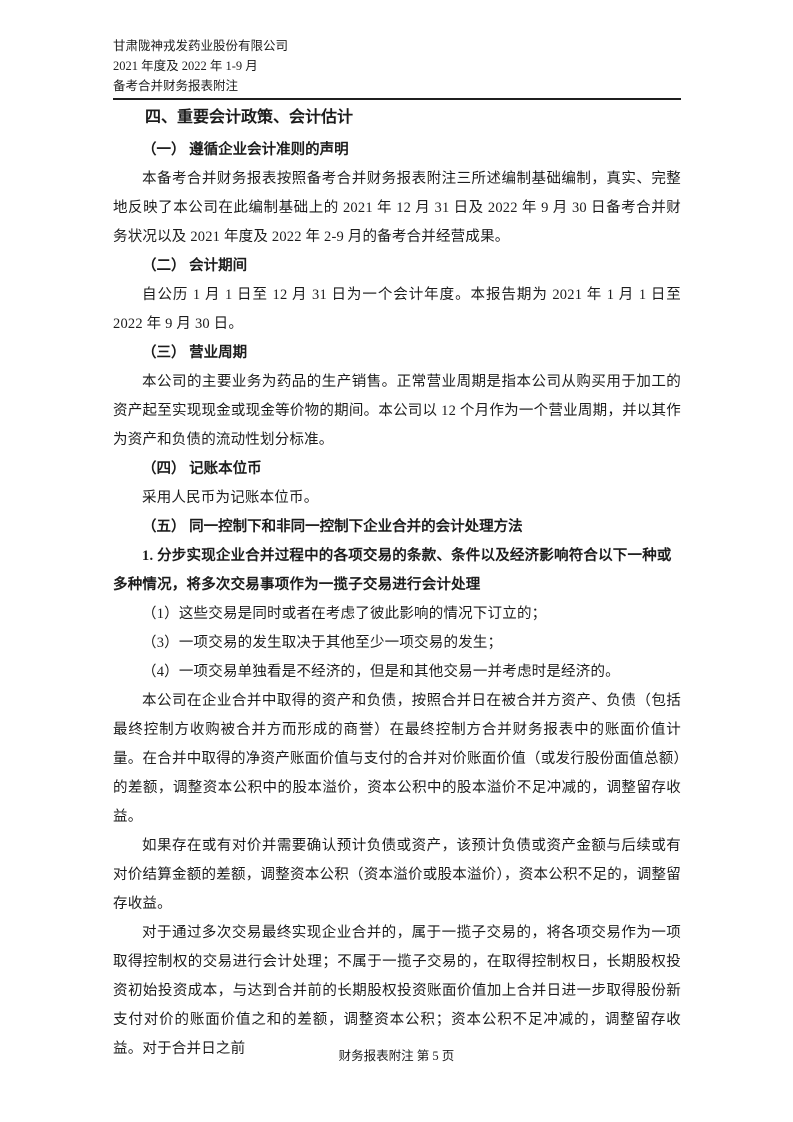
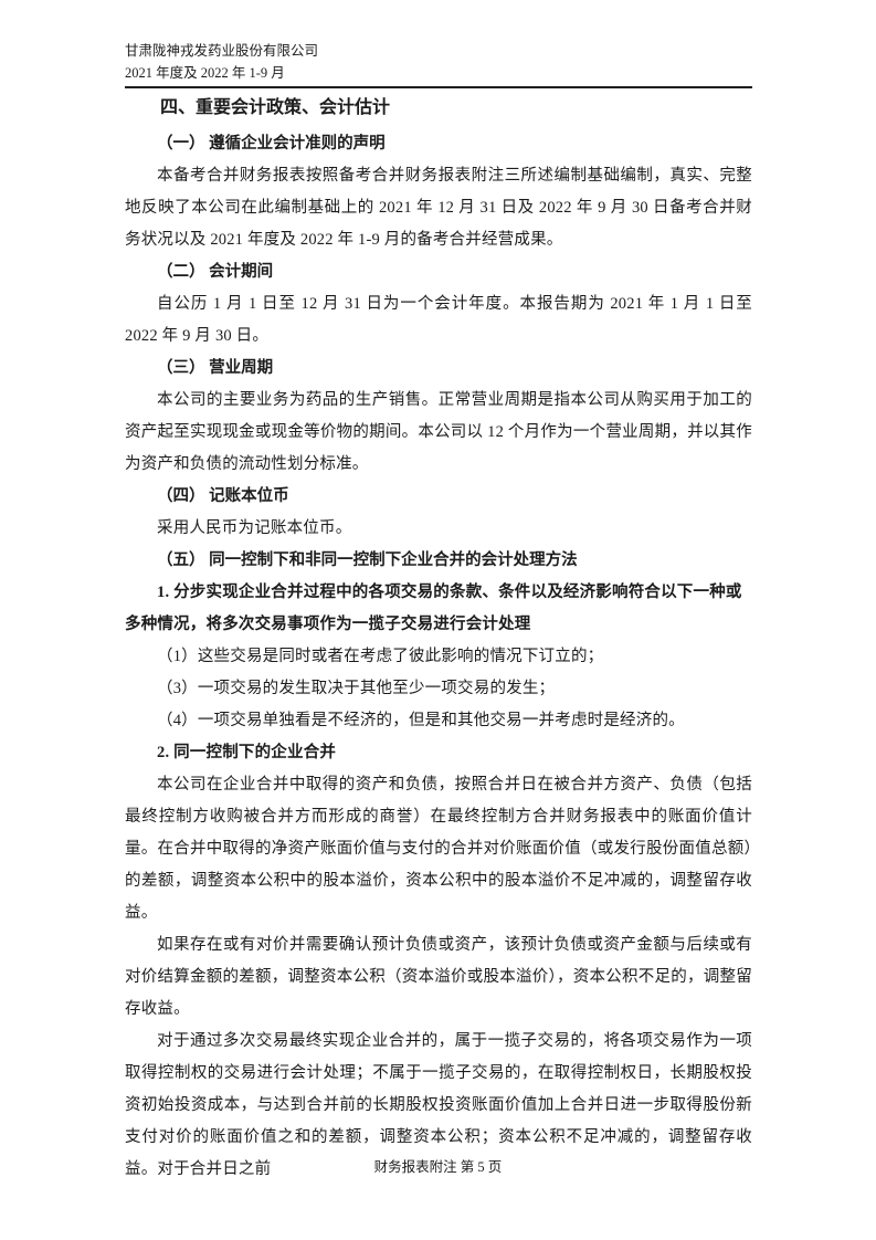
  甘肃陇神戎发药业股份有限公司
  2021 年度及 2022 年 1-9 月
- 备考合并财务报表附注
  四、重要会计政策、会计估计
  （一） 遵循企业会计准则的声明
- 本备考合并财务报表按照备考合并财务报表附注三所述编制基础编制，真实、完整地反映了本公司在此编制基础上的 2021 年 12 月 31 日及 2022 年 9 月 30 日备考合并财务状况以及 2021 年度及 2022 年 2-9 月的备考合并经营成果。
+ 本备考合并财务报表按照备考合并财务报表附注三所述编制基础编制，真实、完整地反映了本公司在此编制基础上的 2021 年 12 月 31 日及 2022 年 9 月 30 日备考合并财务状况以及 2021 年度及 2022 年 1-9 月的备考合并经营成果。
  （二） 会计期间
  自公历 1 月 1 日至 12 月 31 日为一个会计年度。本报告期为 2021 年 1 月 1 日至 2022 年 9 月 30 日。
  （三） 营业周期
  本公司的主要业务为药品的生产销售。正常营业周期是指本公司从购买用于加工的资产起至实现现金或现金等价物的期间。本公司以 12 个月作为一个营业周期，并以其作为资产和负债的流动性划分标准。
  （四） 记账本位币
  采用人民币为记账本位币。
  （五） 同一控制下和非同一控制下企业合并的会计处理方法
  1. 分步实现企业合并过程中的各项交易的条款、条件以及经济影响符合以下一种或多种情况，将多次交易事项作为一揽子交易进行会计处理
  （1）这些交易是同时或者在考虑了彼此影响的情况下订立的；
  （3）一项交易的发生取决于其他至少一项交易的发生；
  （4）一项交易单独看是不经济的，但是和其他交易一并考虑时是经济的。
+ 2. 同一控制下的企业合并
  本公司在企业合并中取得的资产和负债，按照合并日在被合并方资产、负债（包括最终控制方收购被合并方而形成的商誉）在最终控制方合并财务报表中的账面价值计量。在合并中取得的净资产账面价值与支付的合并对价账面价值（或发行股份面值总额）的差额，调整资本公积中的股本溢价，资本公积中的股本溢价不足冲减的，调整留存收益。
  如果存在或有对价并需要确认预计负债或资产，该预计负债或资产金额与后续或有对价结算金额的差额，调整资本公积（资本溢价或股本溢价），资本公积不足的，调整留存收益。
  对于通过多次交易最终实现企业合并的，属于一揽子交易的，将各项交易作为一项取得控制权的交易进行会计处理；不属于一揽子交易的，在取得控制权日，长期股权投资初始投资成本，与达到合并前的长期股权投资账面价值加上合并日进一步取得股份新支付对价的账面价值之和的差额，调整资本公积；资本公积不足冲减的，调整留存收益。对于合并日之前
  财务报表附注 第 5 页
